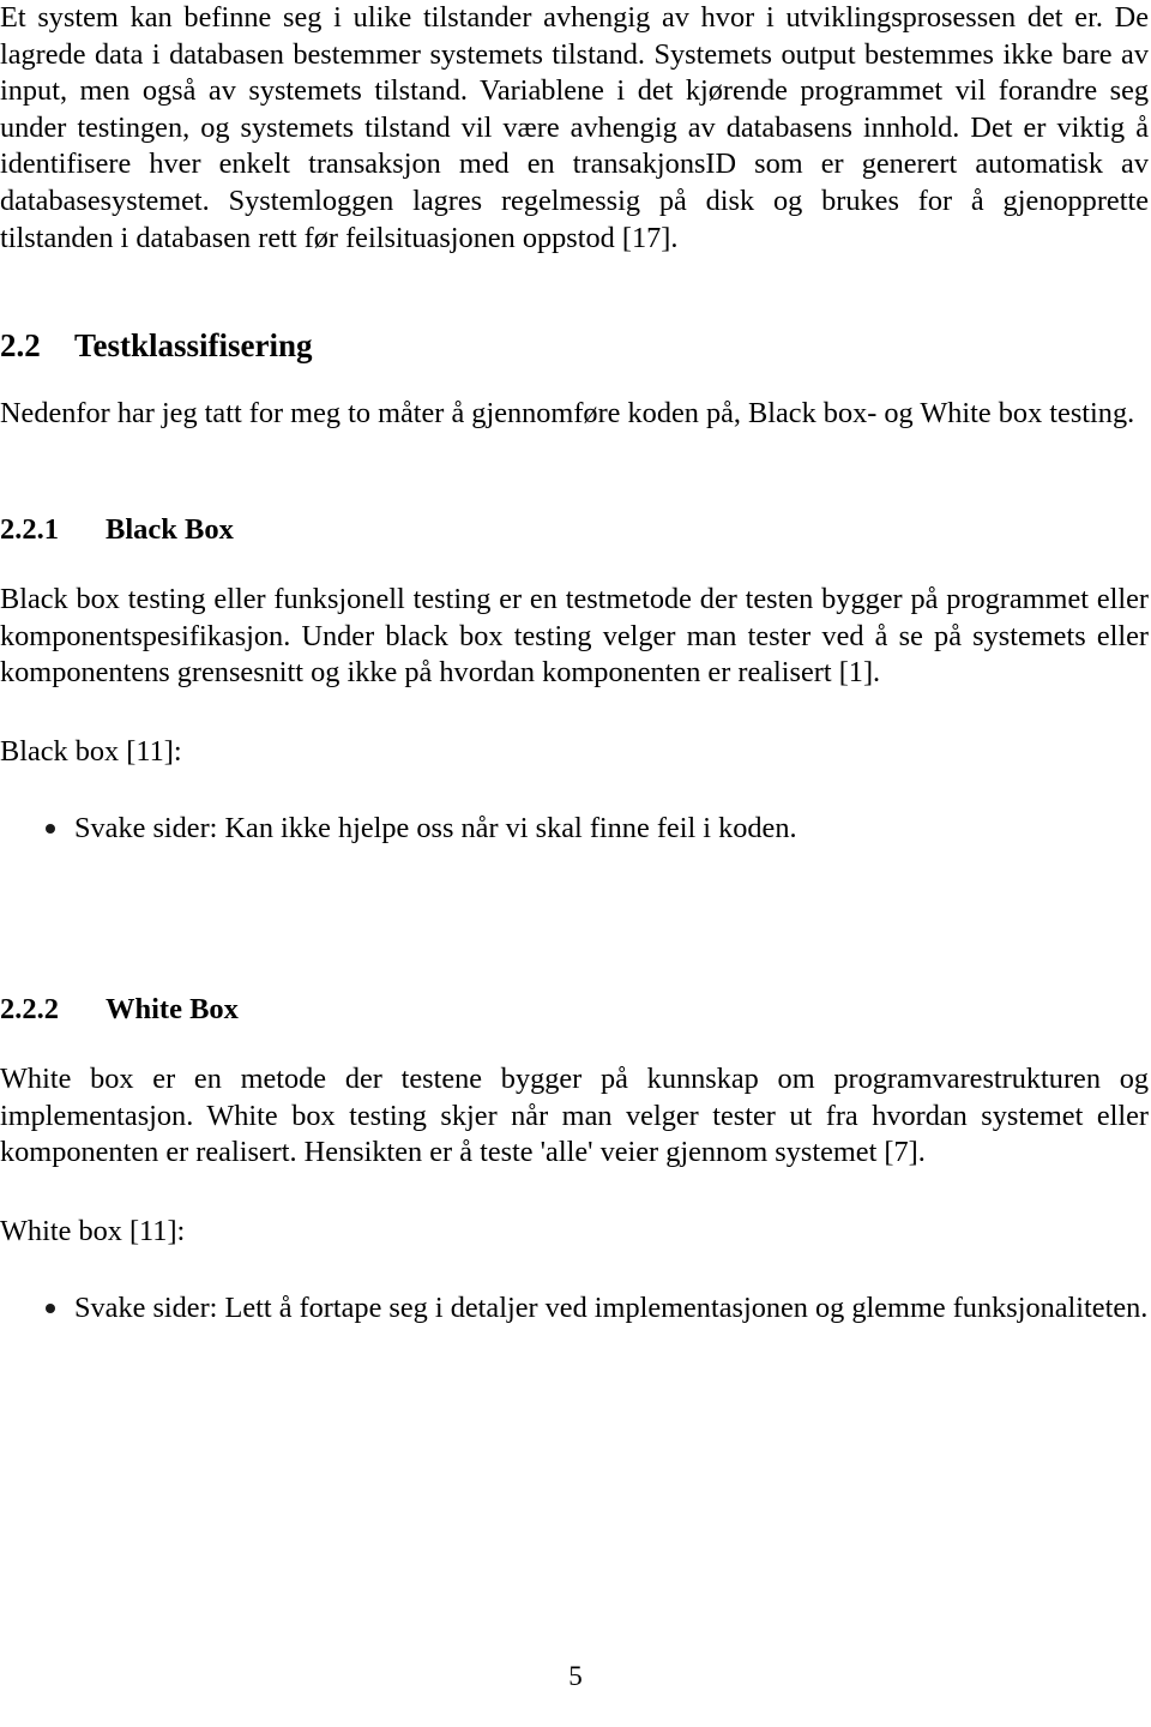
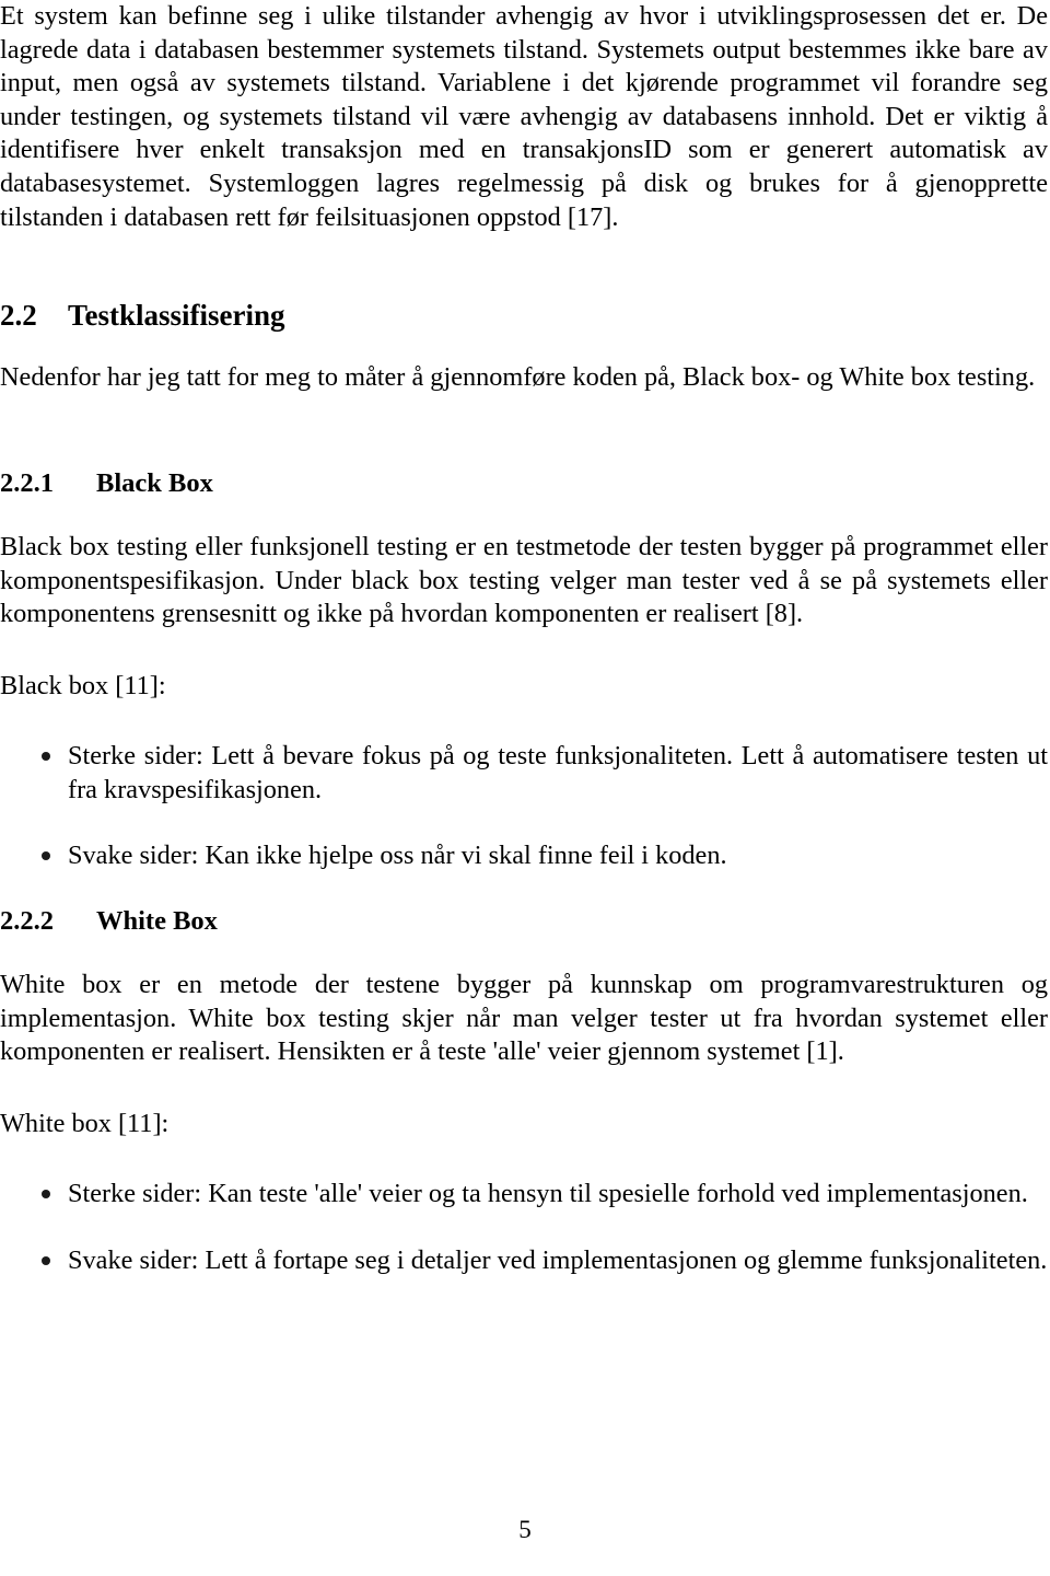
  Et system kan befinne seg i ulike tilstander avhengig av hvor i utviklingsprosessen det er. De lagrede data i databasen bestemmer systemets tilstand. Systemets output bestemmes ikke bare av input, men også av systemets tilstand. Variablene i det kjørende programmet vil forandre seg under testingen, og systemets tilstand vil være avhengig av databasens innhold. Det er viktig å identifisere hver enkelt transaksjon med en transakjonsID som er generert automatisk av databasesystemet. Systemloggen lagres regelmessig på disk og brukes for å gjenopprette tilstanden i databasen rett før feilsituasjonen oppstod [17].
  2.2 Testklassifisering
  Nedenfor har jeg tatt for meg to måter å gjennomføre koden på, Black box- og White box testing.
  2.2.1 Black Box
- Black box testing eller funksjonell testing er en testmetode der testen bygger på programmet eller komponentspesifikasjon. Under black box testing velger man tester ved å se på systemets eller komponentens grensesnitt og ikke på hvordan komponenten er realisert [1].
+ Black box testing eller funksjonell testing er en testmetode der testen bygger på programmet eller komponentspesifikasjon. Under black box testing velger man tester ved å se på systemets eller komponentens grensesnitt og ikke på hvordan komponenten er realisert [8].
  Black box [11]:
+ Sterke sider: Lett å bevare fokus på og teste funksjonaliteten. Lett å automatisere testen ut fra kravspesifikasjonen.
  Svake sider: Kan ikke hjelpe oss når vi skal finne feil i koden.
  2.2.2 White Box
- White box er en metode der testene bygger på kunnskap om programvarestrukturen og implementasjon. White box testing skjer når man velger tester ut fra hvordan systemet eller komponenten er realisert. Hensikten er å teste 'alle' veier gjennom systemet [7].
+ White box er en metode der testene bygger på kunnskap om programvarestrukturen og implementasjon. White box testing skjer når man velger tester ut fra hvordan systemet eller komponenten er realisert. Hensikten er å teste 'alle' veier gjennom systemet [1].
  White box [11]:
+ Sterke sider: Kan teste 'alle' veier og ta hensyn til spesielle forhold ved implementasjonen.
  Svake sider: Lett å fortape seg i detaljer ved implementasjonen og glemme funksjonaliteten.
  5
